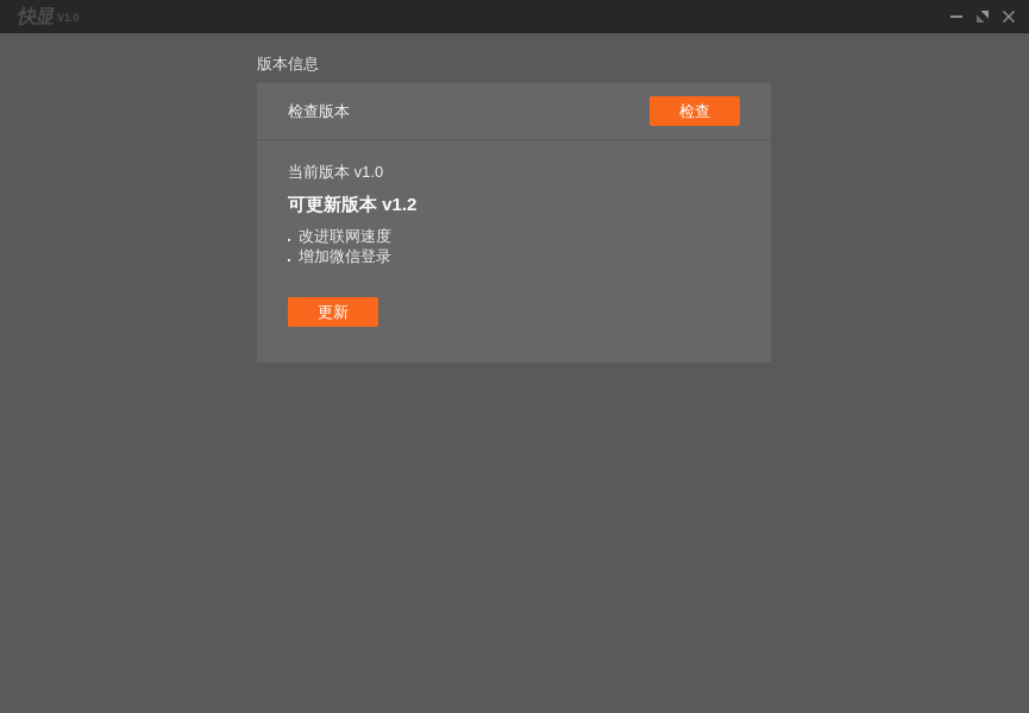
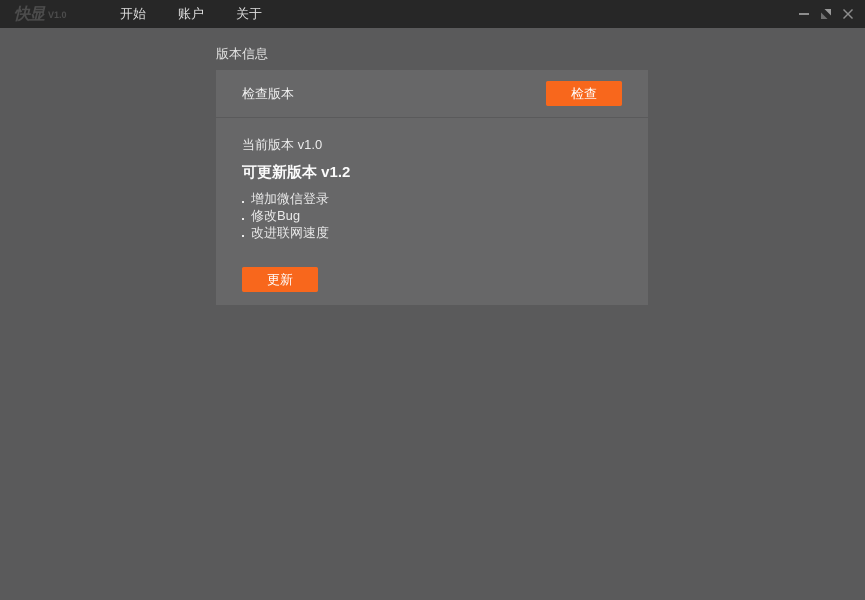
  快显
  V1.0
+ 开始
+ 账户
+ 关于
  版本信息
  检查版本
  检查
  当前版本 v1.0
  可更新版本 v1.2
- 改进联网速度
+ 增加微信登录
+ 修改Bug
- 增加微信登录
+ 改进联网速度
  更新
